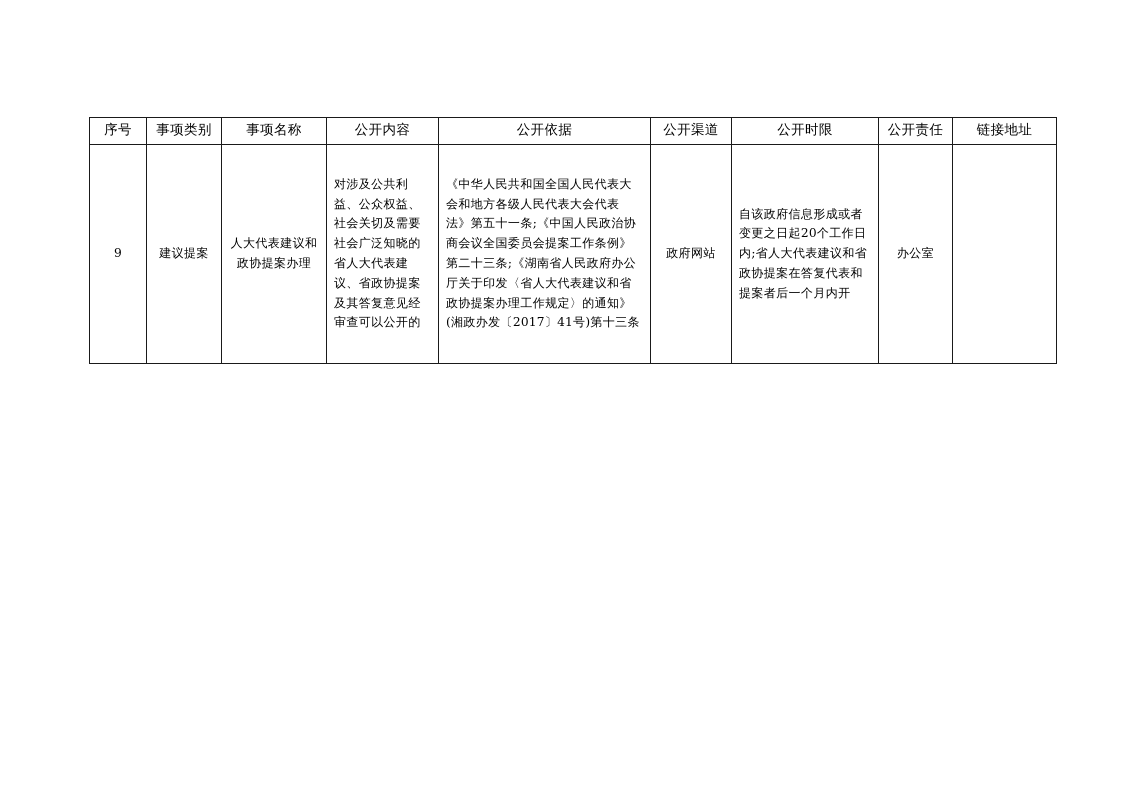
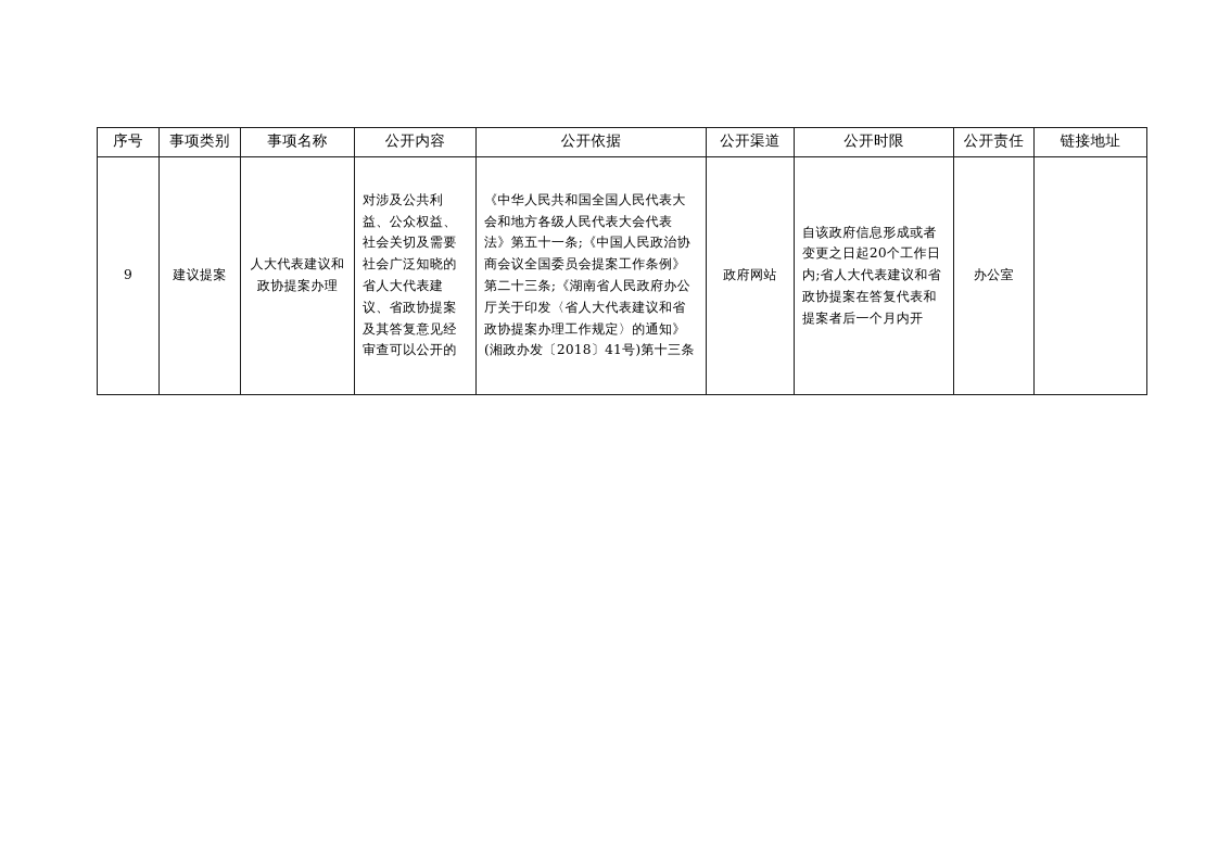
  序号	事项类别	事项名称	公开内容	公开依据	公开渠道	公开时限	公开责任	链接地址
- 9	建议提案	人大代表建议和政协提案办理	对涉及公共利益、公众权益、社会关切及需要社会广泛知晓的省人大代表建议、省政协提案及其答复意见经审查可以公开的	《中华人民共和国全国人民代表大会和地方各级人民代表大会代表法》第五十一条;《中国人民政治协商会议全国委员会提案工作条例》第二十三条;《湖南省人民政府办公厅关于印发〈省人大代表建议和省政协提案办理工作规定〉的通知》(湘政办发〔2017〕41号)第十三条	政府网站	自该政府信息形成或者变更之日起20个工作日内;省人大代表建议和省政协提案在答复代表和提案者后一个月内开	办公室
+ 9	建议提案	人大代表建议和政协提案办理	对涉及公共利益、公众权益、社会关切及需要社会广泛知晓的省人大代表建议、省政协提案及其答复意见经审查可以公开的	《中华人民共和国全国人民代表大会和地方各级人民代表大会代表法》第五十一条;《中国人民政治协商会议全国委员会提案工作条例》第二十三条;《湖南省人民政府办公厅关于印发〈省人大代表建议和省政协提案办理工作规定〉的通知》(湘政办发〔2018〕41号)第十三条	政府网站	自该政府信息形成或者变更之日起20个工作日内;省人大代表建议和省政协提案在答复代表和提案者后一个月内开	办公室
